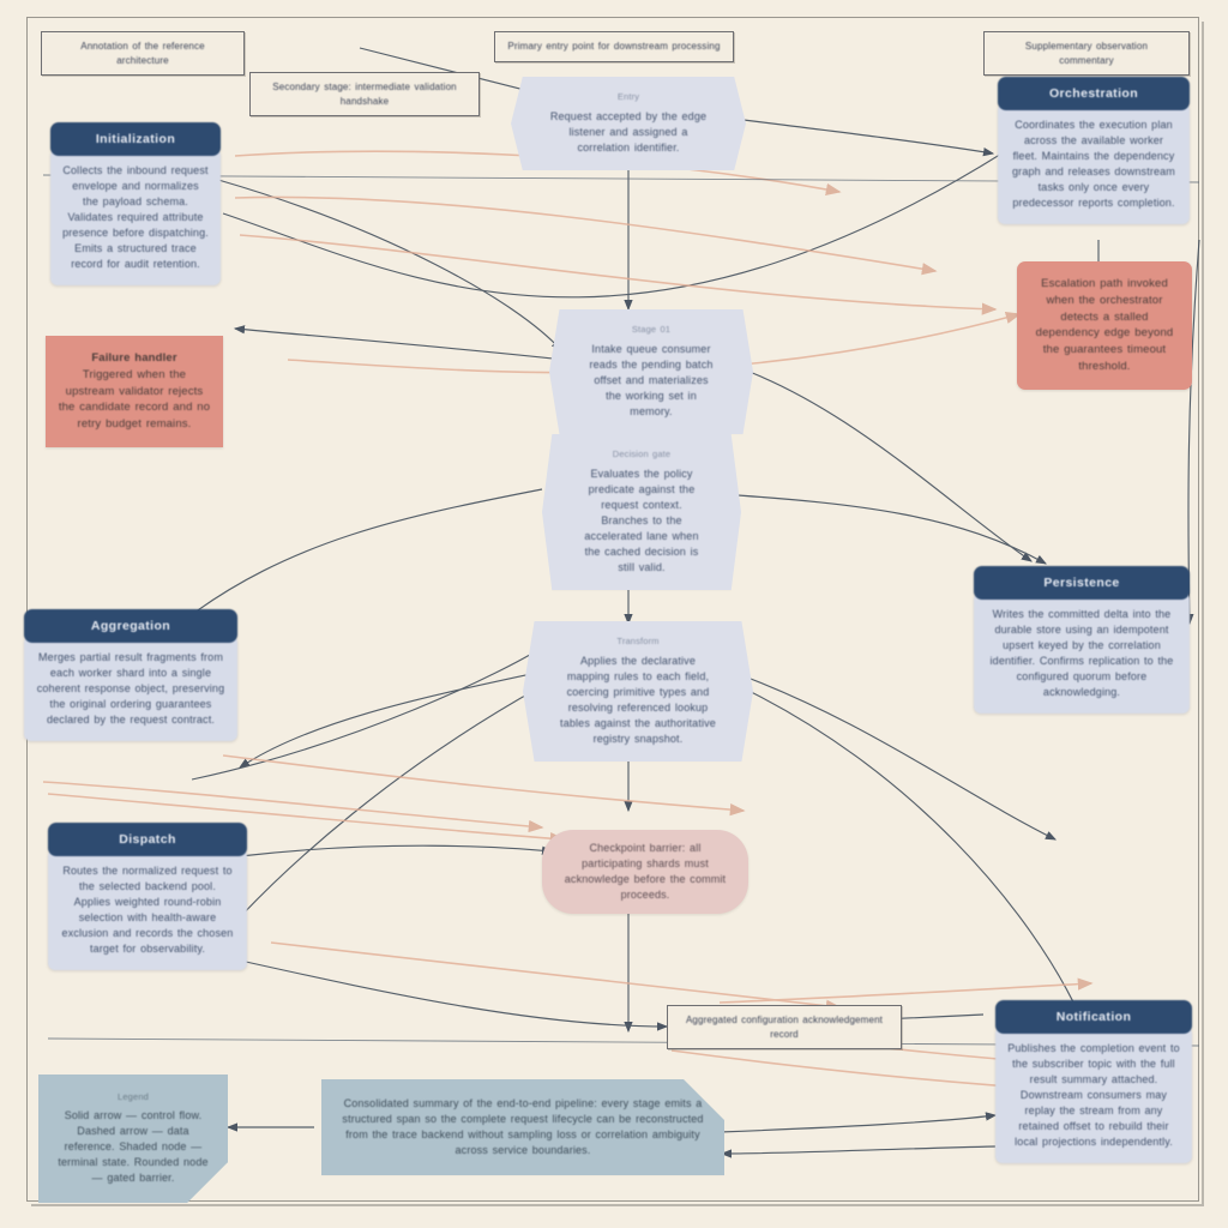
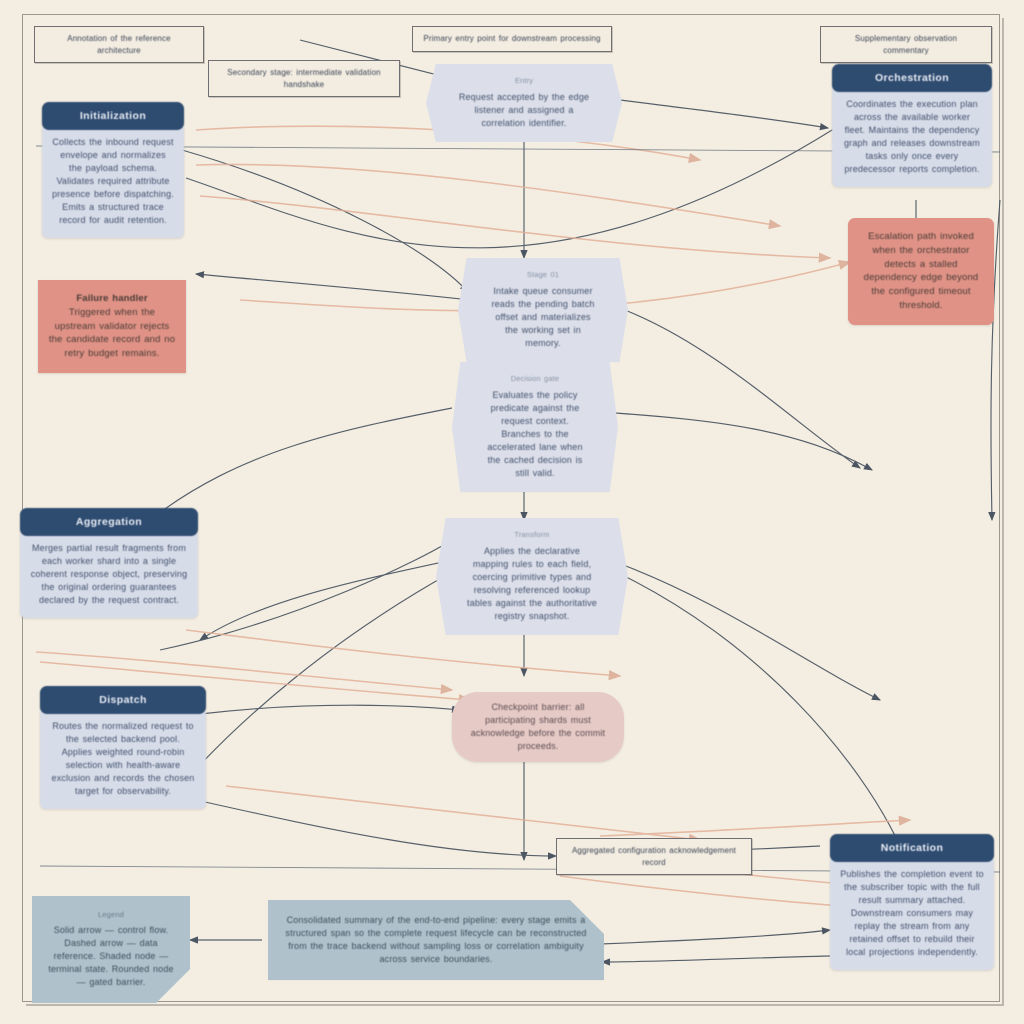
  Annotation of the reference architecture
  Primary entry point for downstream processing
  Supplementary observation commentary
  Secondary stage: intermediate validation handshake
  Aggregated configuration acknowledgement record
  Initialization
  Collects the inbound request envelope and normalizes the payload schema. Validates required attribute presence before dispatching. Emits a structured trace record for audit retention.
  Failure handler
  Triggered when the upstream validator rejects the candidate record and no retry budget remains.
  Aggregation
  Merges partial result fragments from each worker shard into a single coherent response object, preserving the original ordering guarantees declared by the request contract.
  Dispatch
  Routes the normalized request to the selected backend pool. Applies weighted round-robin selection with health-aware exclusion and records the chosen target for observability.
  Entry
  Request accepted by the edge listener and assigned a correlation identifier.
  Stage 01
  Intake queue consumer reads the pending batch offset and materializes the working set in memory.
  Decision gate
  Evaluates the policy predicate against the request context. Branches to the accelerated lane when the cached decision is still valid.
  Transform
  Applies the declarative mapping rules to each field, coercing primitive types and resolving referenced lookup tables against the authoritative registry snapshot.
  Checkpoint barrier: all participating shards must acknowledge before the commit proceeds.
  Orchestration
  Coordinates the execution plan across the available worker fleet. Maintains the dependency graph and releases downstream tasks only once every predecessor reports completion.
- Escalation path invoked when the orchestrator detects a stalled dependency edge beyond the guarantees timeout threshold.
+ Escalation path invoked when the orchestrator detects a stalled dependency edge beyond the configured timeout threshold.
- Persistence
- Writes the committed delta into the durable store using an idempotent upsert keyed by the correlation identifier. Confirms replication to the configured quorum before acknowledging.
  Notification
  Publishes the completion event to the subscriber topic with the full result summary attached.
  Downstream consumers may replay the stream from any retained offset to rebuild their local projections independently.
  Legend
  Solid arrow — control flow. Dashed arrow — data reference. Shaded node — terminal state. Rounded node — gated barrier.
  Consolidated summary of the end-to-end pipeline: every stage emits a structured span so the complete request lifecycle can be reconstructed from the trace backend without sampling loss or correlation ambiguity across service boundaries.
